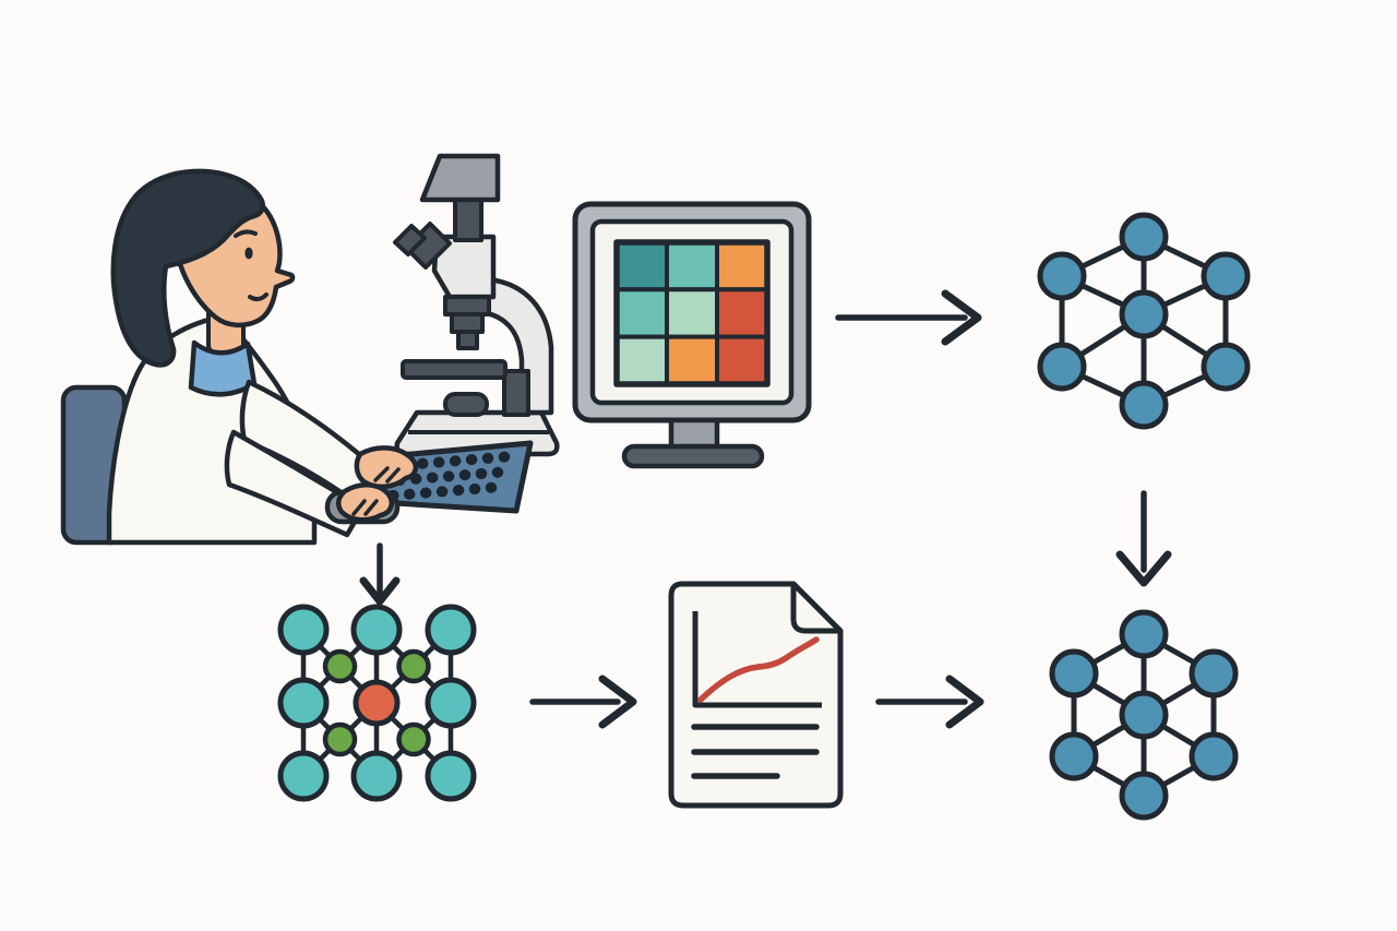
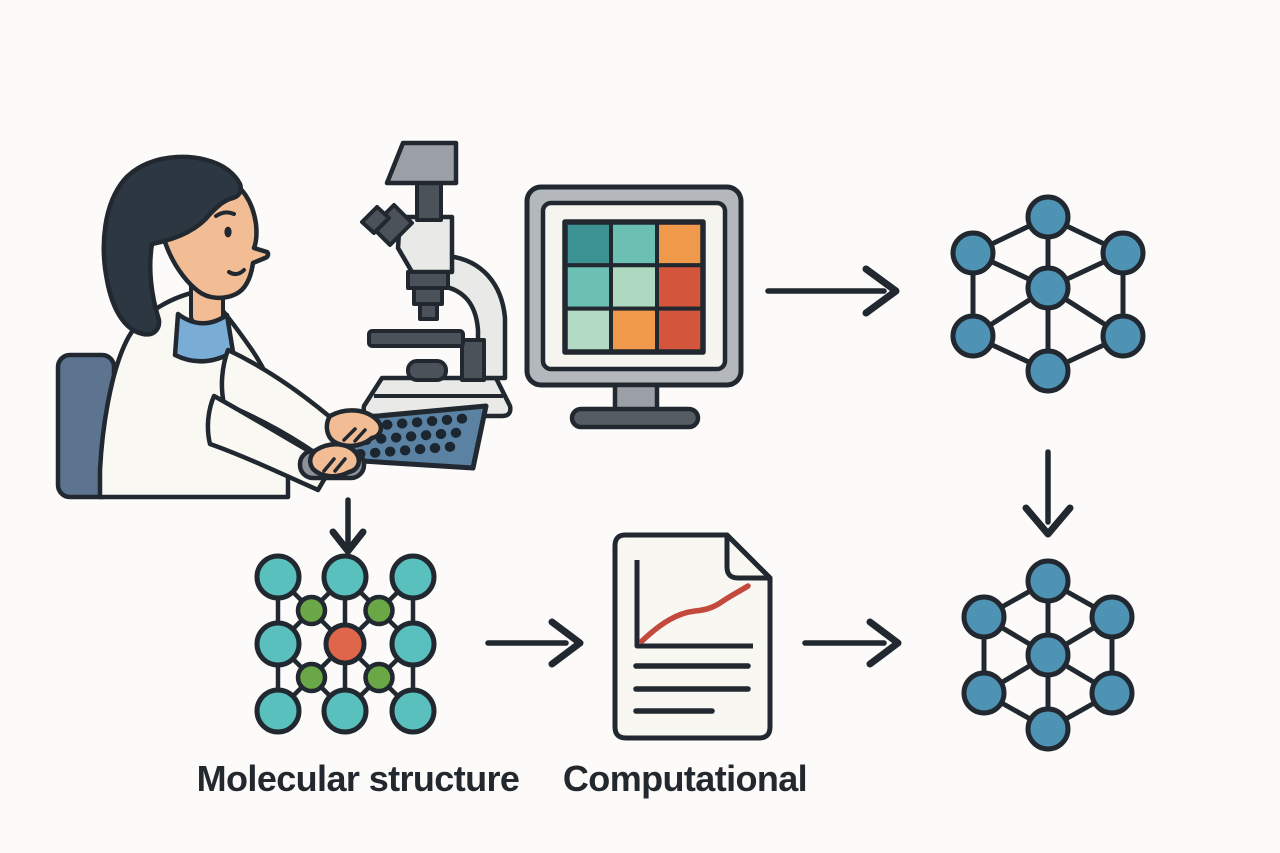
+ Molecular structure
+ Computational
